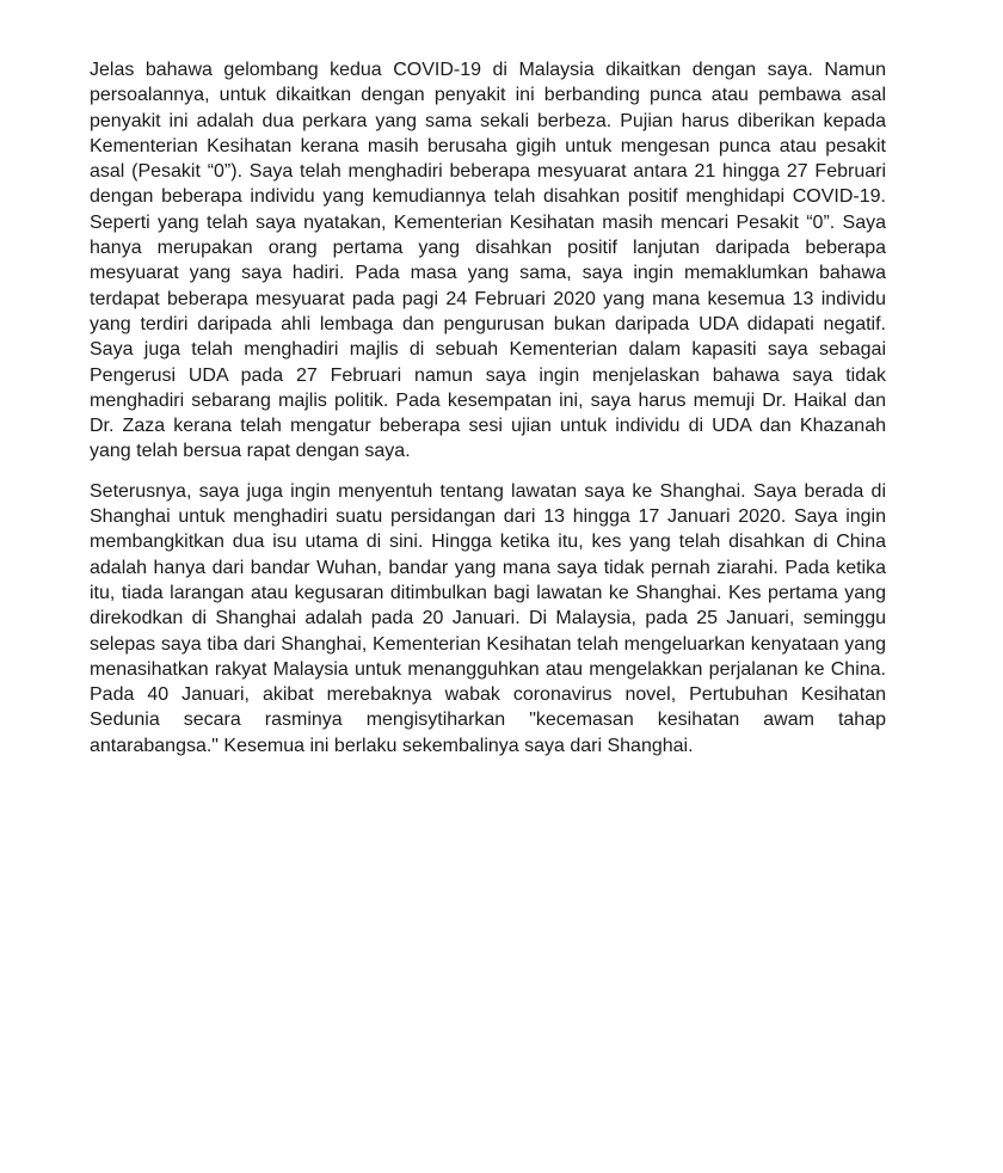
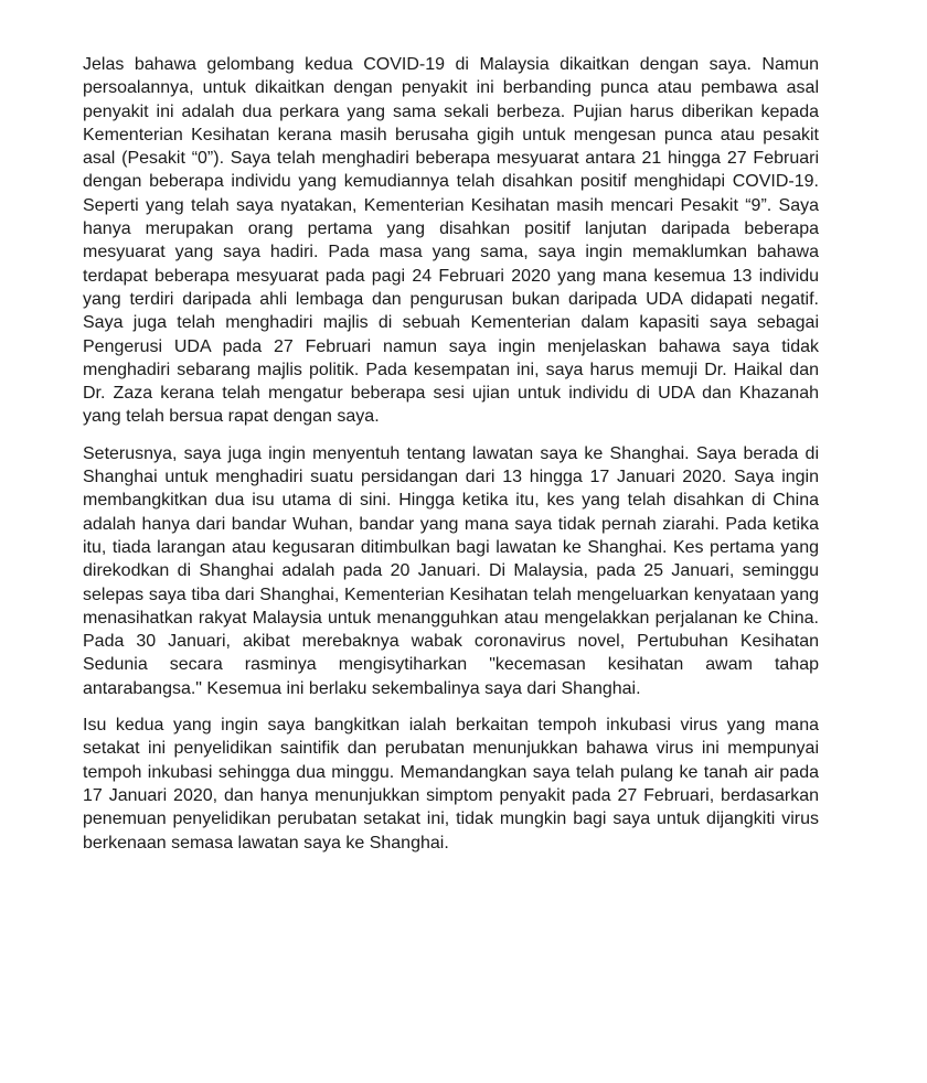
- Jelas bahawa gelombang kedua COVID-19 di Malaysia dikaitkan dengan saya. Namun persoalannya, untuk dikaitkan dengan penyakit ini berbanding punca atau pembawa asal penyakit ini adalah dua perkara yang sama sekali berbeza. Pujian harus diberikan kepada Kementerian Kesihatan kerana masih berusaha gigih untuk mengesan punca atau pesakit asal (Pesakit “0”). Saya telah menghadiri beberapa mesyuarat antara 21 hingga 27 Februari dengan beberapa individu yang kemudiannya telah disahkan positif menghidapi COVID-19. Seperti yang telah saya nyatakan, Kementerian Kesihatan masih mencari Pesakit “0”. Saya hanya merupakan orang pertama yang disahkan positif lanjutan daripada beberapa mesyuarat yang saya hadiri. Pada masa yang sama, saya ingin memaklumkan bahawa terdapat beberapa mesyuarat pada pagi 24 Februari 2020 yang mana kesemua 13 individu yang terdiri daripada ahli lembaga dan pengurusan bukan daripada UDA didapati negatif. Saya juga telah menghadiri majlis di sebuah Kementerian dalam kapasiti saya sebagai Pengerusi UDA pada 27 Februari namun saya ingin menjelaskan bahawa saya tidak menghadiri sebarang majlis politik. Pada kesempatan ini, saya harus memuji Dr. Haikal dan Dr. Zaza kerana telah mengatur beberapa sesi ujian untuk individu di UDA dan Khazanah yang telah bersua rapat dengan saya.
+ Jelas bahawa gelombang kedua COVID-19 di Malaysia dikaitkan dengan saya. Namun persoalannya, untuk dikaitkan dengan penyakit ini berbanding punca atau pembawa asal penyakit ini adalah dua perkara yang sama sekali berbeza. Pujian harus diberikan kepada Kementerian Kesihatan kerana masih berusaha gigih untuk mengesan punca atau pesakit asal (Pesakit “0”). Saya telah menghadiri beberapa mesyuarat antara 21 hingga 27 Februari dengan beberapa individu yang kemudiannya telah disahkan positif menghidapi COVID-19. Seperti yang telah saya nyatakan, Kementerian Kesihatan masih mencari Pesakit “9”. Saya hanya merupakan orang pertama yang disahkan positif lanjutan daripada beberapa mesyuarat yang saya hadiri. Pada masa yang sama, saya ingin memaklumkan bahawa terdapat beberapa mesyuarat pada pagi 24 Februari 2020 yang mana kesemua 13 individu yang terdiri daripada ahli lembaga dan pengurusan bukan daripada UDA didapati negatif. Saya juga telah menghadiri majlis di sebuah Kementerian dalam kapasiti saya sebagai Pengerusi UDA pada 27 Februari namun saya ingin menjelaskan bahawa saya tidak menghadiri sebarang majlis politik. Pada kesempatan ini, saya harus memuji Dr. Haikal dan Dr. Zaza kerana telah mengatur beberapa sesi ujian untuk individu di UDA dan Khazanah yang telah bersua rapat dengan saya.
- Seterusnya, saya juga ingin menyentuh tentang lawatan saya ke Shanghai. Saya berada di Shanghai untuk menghadiri suatu persidangan dari 13 hingga 17 Januari 2020. Saya ingin membangkitkan dua isu utama di sini. Hingga ketika itu, kes yang telah disahkan di China adalah hanya dari bandar Wuhan, bandar yang mana saya tidak pernah ziarahi. Pada ketika itu, tiada larangan atau kegusaran ditimbulkan bagi lawatan ke Shanghai. Kes pertama yang direkodkan di Shanghai adalah pada 20 Januari. Di Malaysia, pada 25 Januari, seminggu selepas saya tiba dari Shanghai, Kementerian Kesihatan telah mengeluarkan kenyataan yang menasihatkan rakyat Malaysia untuk menangguhkan atau mengelakkan perjalanan ke China. Pada 40 Januari, akibat merebaknya wabak coronavirus novel, Pertubuhan Kesihatan Sedunia secara rasminya mengisytiharkan "kecemasan kesihatan awam tahap antarabangsa." Kesemua ini berlaku sekembalinya saya dari Shanghai.
+ Seterusnya, saya juga ingin menyentuh tentang lawatan saya ke Shanghai. Saya berada di Shanghai untuk menghadiri suatu persidangan dari 13 hingga 17 Januari 2020. Saya ingin membangkitkan dua isu utama di sini. Hingga ketika itu, kes yang telah disahkan di China adalah hanya dari bandar Wuhan, bandar yang mana saya tidak pernah ziarahi. Pada ketika itu, tiada larangan atau kegusaran ditimbulkan bagi lawatan ke Shanghai. Kes pertama yang direkodkan di Shanghai adalah pada 20 Januari. Di Malaysia, pada 25 Januari, seminggu selepas saya tiba dari Shanghai, Kementerian Kesihatan telah mengeluarkan kenyataan yang menasihatkan rakyat Malaysia untuk menangguhkan atau mengelakkan perjalanan ke China. Pada 30 Januari, akibat merebaknya wabak coronavirus novel, Pertubuhan Kesihatan Sedunia secara rasminya mengisytiharkan "kecemasan kesihatan awam tahap antarabangsa." Kesemua ini berlaku sekembalinya saya dari Shanghai.
+ Isu kedua yang ingin saya bangkitkan ialah berkaitan tempoh inkubasi virus yang mana setakat ini penyelidikan saintifik dan perubatan menunjukkan bahawa virus ini mempunyai tempoh inkubasi sehingga dua minggu. Memandangkan saya telah pulang ke tanah air pada 17 Januari 2020, dan hanya menunjukkan simptom penyakit pada 27 Februari, berdasarkan penemuan penyelidikan perubatan setakat ini, tidak mungkin bagi saya untuk dijangkiti virus berkenaan semasa lawatan saya ke Shanghai.
